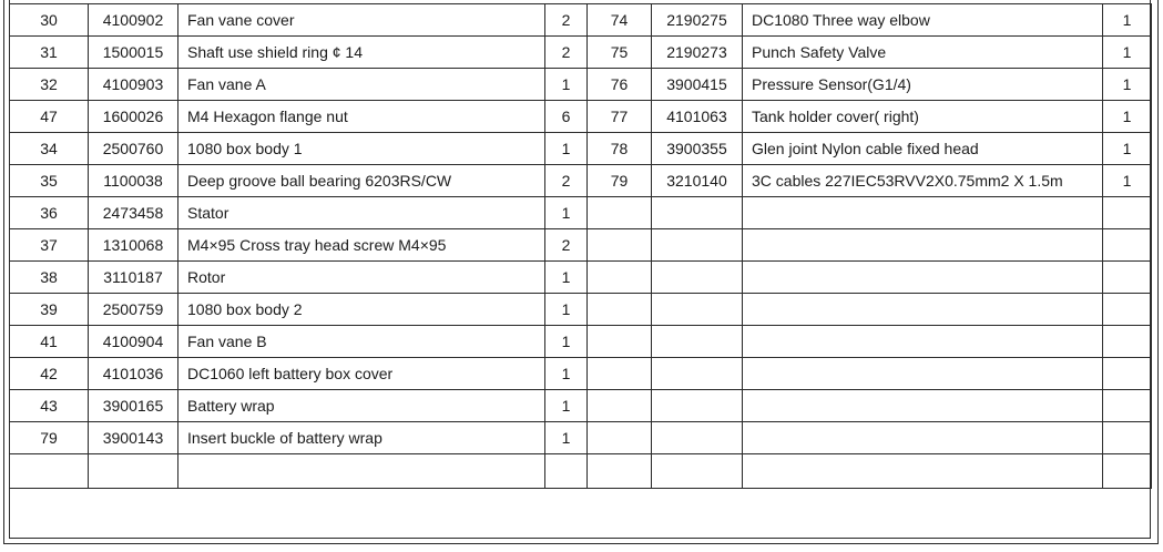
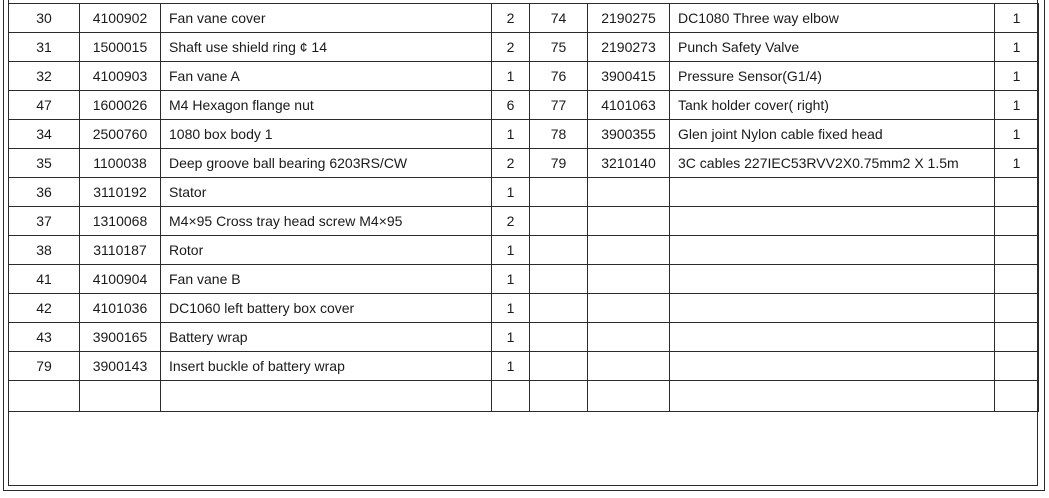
  30	4100902	Fan vane cover	2	74	2190275	DC1080 Three way elbow	1
  31	1500015	Shaft use shield ring ¢ 14	2	75	2190273	Punch Safety Valve	1
  32	4100903	Fan vane A	1	76	3900415	Pressure Sensor(G1/4)	1
  47	1600026	M4 Hexagon flange nut	6	77	4101063	Tank holder cover( right)	1
  34	2500760	1080 box body 1	1	78	3900355	Glen joint Nylon cable fixed head	1
  35	1100038	Deep groove ball bearing 6203RS/CW	2	79	3210140	3C cables 227IEC53RVV2X0.75mm2 X 1.5m	1
- 36	2473458	Stator	1
+ 36	3110192	Stator	1
  37	1310068	M4×95 Cross tray head screw M4×95	2
  38	3110187	Rotor	1
- 39	2500759	1080 box body 2	1
  41	4100904	Fan vane B	1
  42	4101036	DC1060 left battery box cover	1
  43	3900165	Battery wrap	1
  79	3900143	Insert buckle of battery wrap	1
